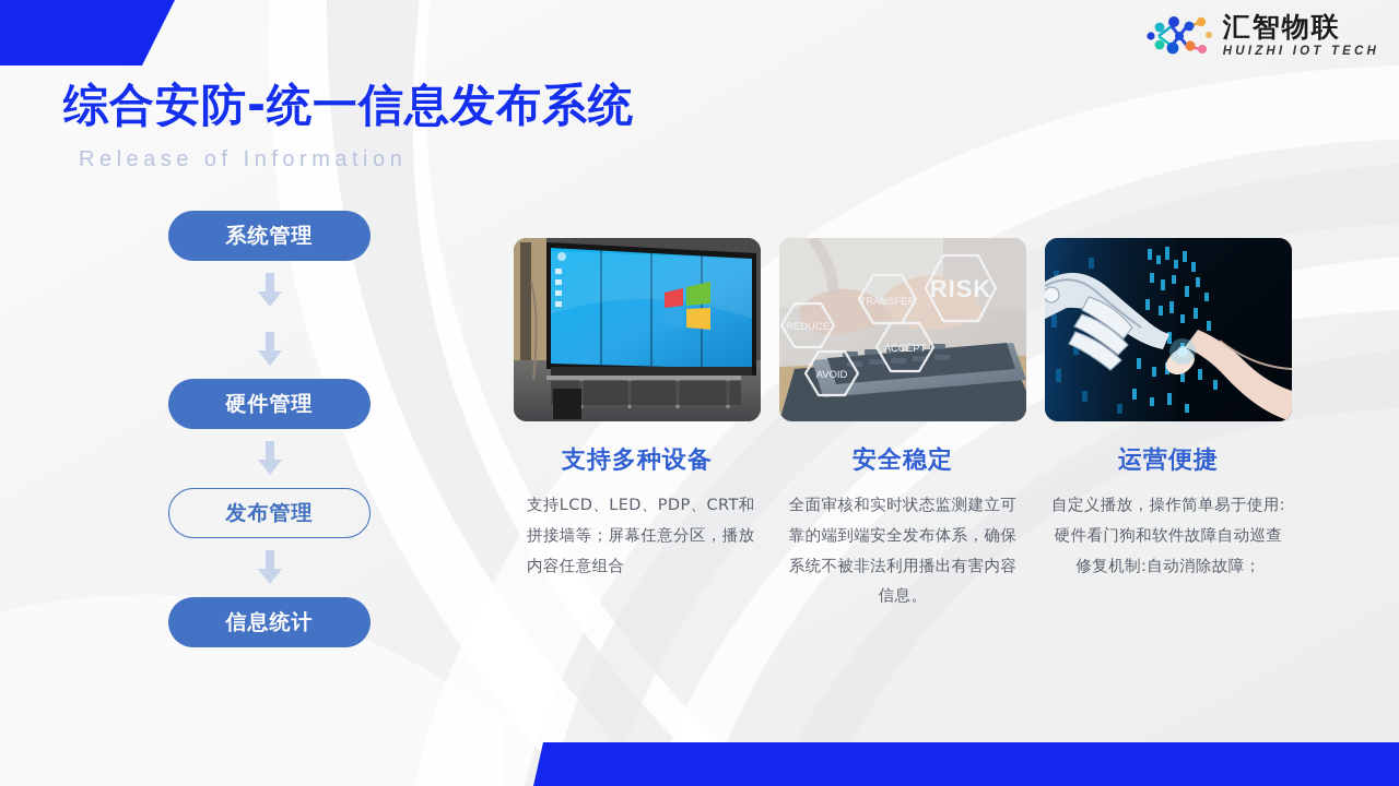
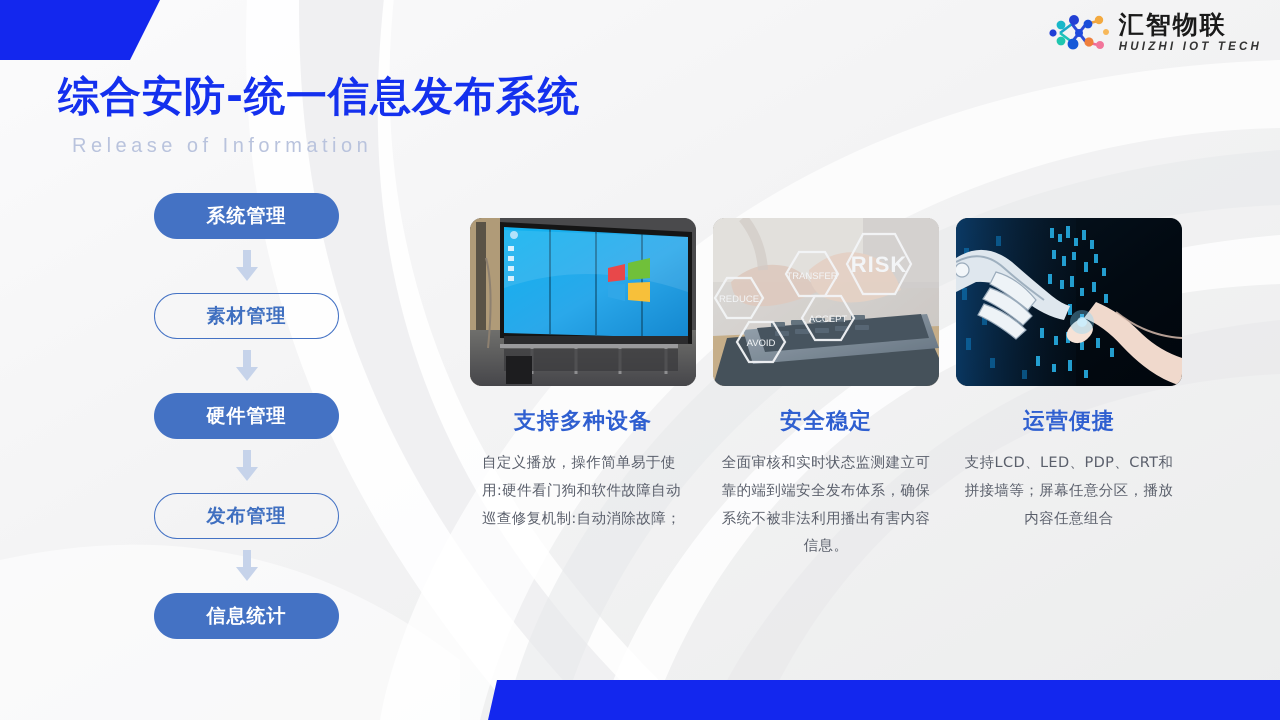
  汇智物联
  HUIZHI IOT TECH
  综合安防-统一信息发布系统
  Release of Information
  系统管理
+ 素材管理
  硬件管理
  发布管理
  信息统计
  支持多种设备
- 支持LCD、LED、PDP、CRT和拼接墙等；屏幕任意分区，播放内容任意组合
+ 自定义播放，操作简单易于使用:硬件看门狗和软件故障自动巡查修复机制:自动消除故障；
  RISK
  TRANSFER
  REDUCE
  ACCEPT
  AVOID
  安全稳定
  全面审核和实时状态监测建立可靠的端到端安全发布体系，确保系统不被非法利用播出有害内容信息。
  运营便捷
- 自定义播放，操作简单易于使用:硬件看门狗和软件故障自动巡查修复机制:自动消除故障；
+ 支持LCD、LED、PDP、CRT和拼接墙等；屏幕任意分区，播放内容任意组合
